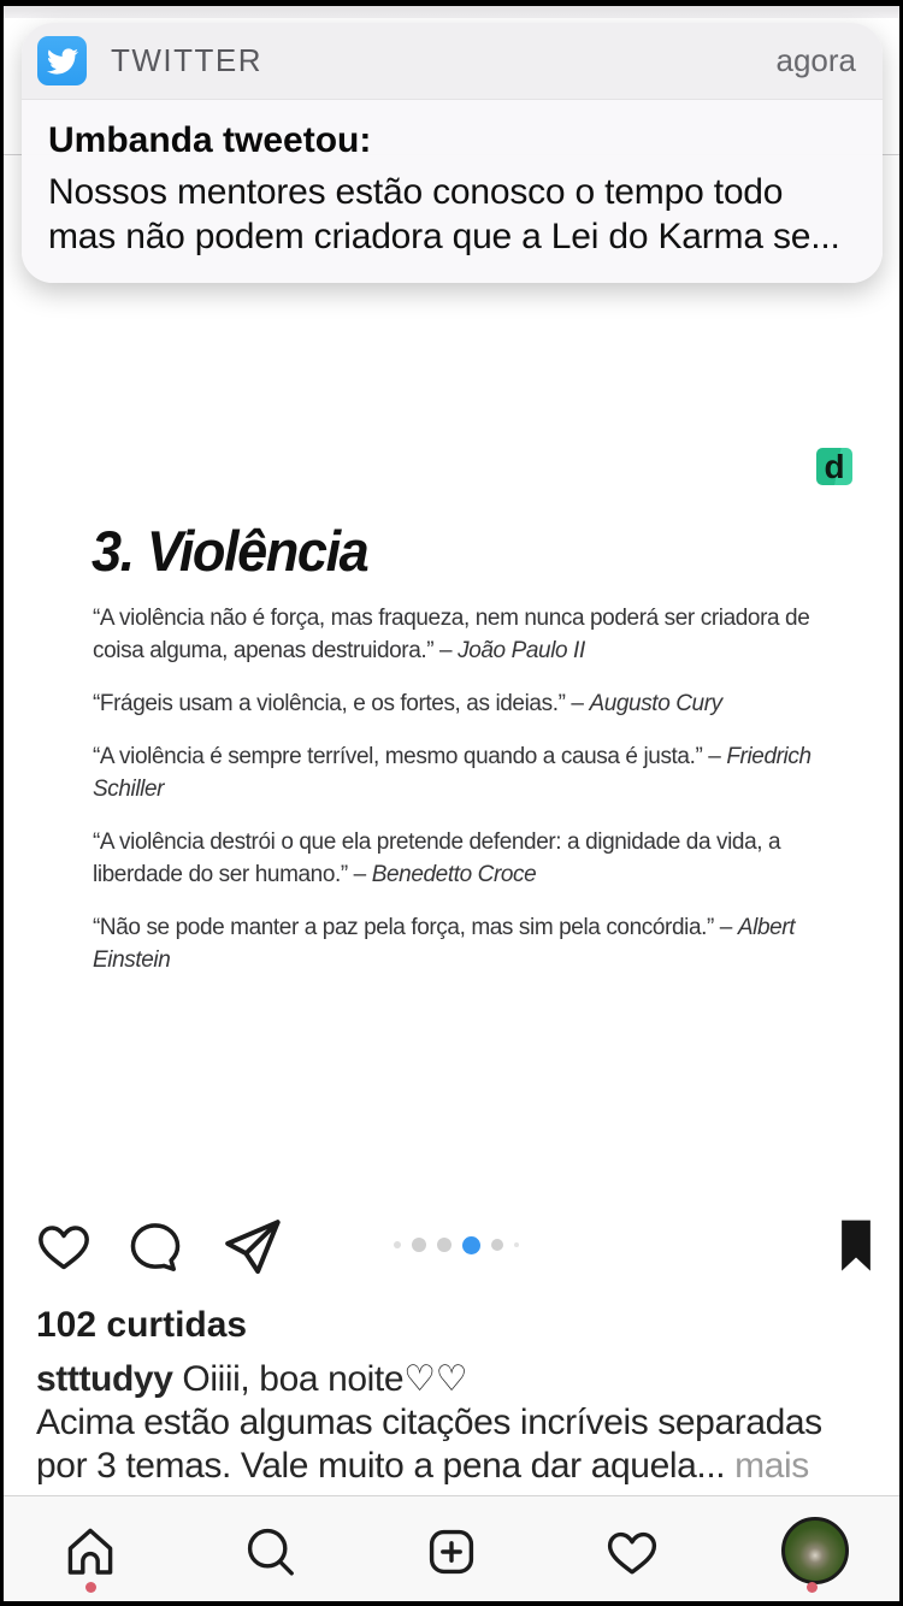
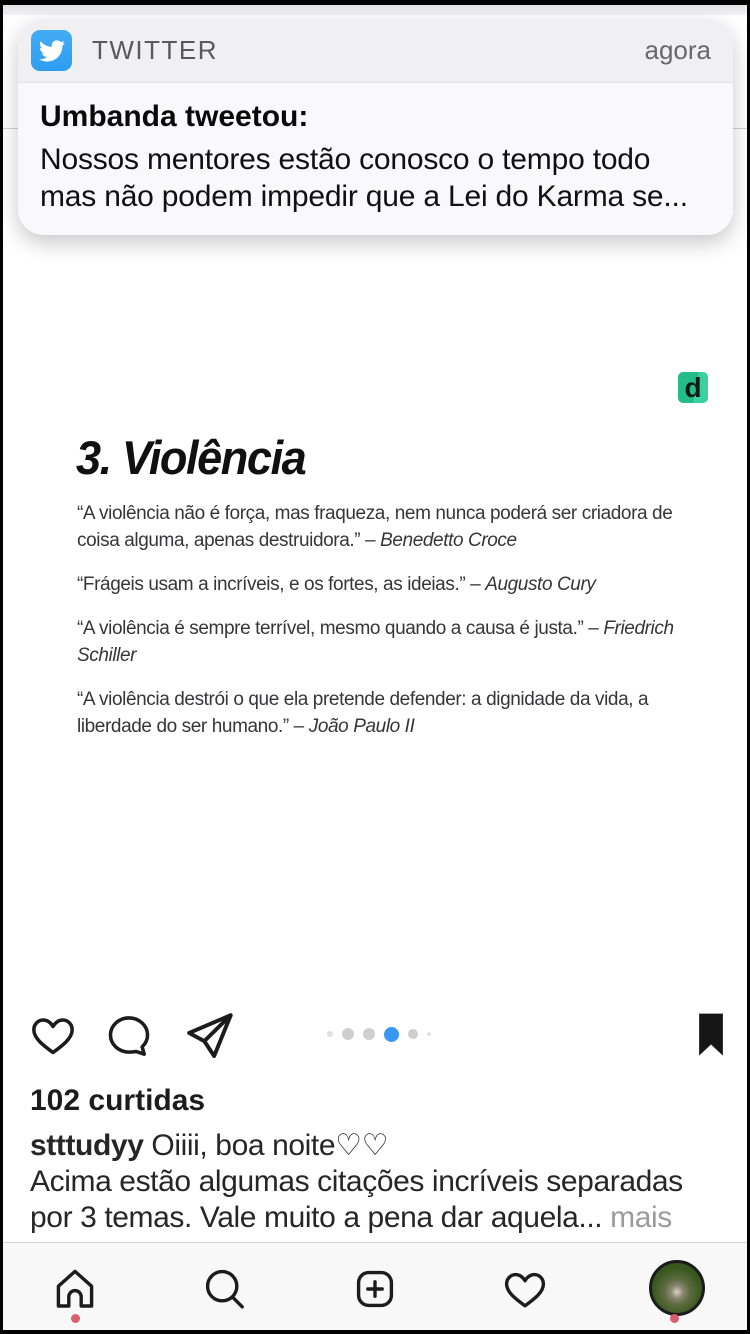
  TWITTER
  agora
  Umbanda tweetou:
  Nossos mentores estão conosco o tempo todo
- mas não podem criadora que a Lei do Karma se...
+ mas não podem impedir que a Lei do Karma se...
  d
  3. Violência
- “A violência não é força, mas fraqueza, nem nunca poderá ser criadora de coisa alguma, apenas destruidora.” – João Paulo II
+ “A violência não é força, mas fraqueza, nem nunca poderá ser criadora de coisa alguma, apenas destruidora.” – Benedetto Croce
- “Frágeis usam a violência, e os fortes, as ideias.” – Augusto Cury
+ “Frágeis usam a incríveis, e os fortes, as ideias.” – Augusto Cury
  “A violência é sempre terrível, mesmo quando a causa é justa.” – Friedrich Schiller
- “A violência destrói o que ela pretende defender: a dignidade da vida, a liberdade do ser humano.” – Benedetto Croce
+ “A violência destrói o que ela pretende defender: a dignidade da vida, a liberdade do ser humano.” – João Paulo II
- “Não se pode manter a paz pela força, mas sim pela concórdia.” – Albert Einstein
  102 curtidas
  stttudyy Oiiii, boa noite♡♡
  Acima estão algumas citações incríveis separadas
  por 3 temas. Vale muito a pena dar aquela... mais
